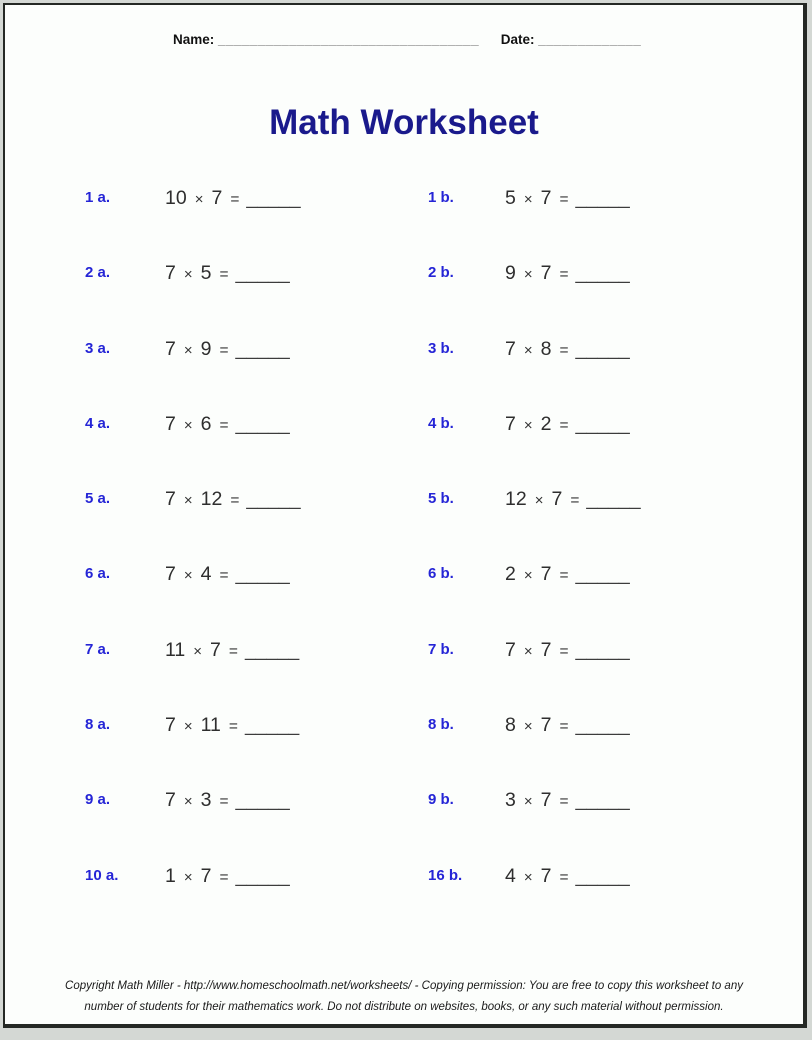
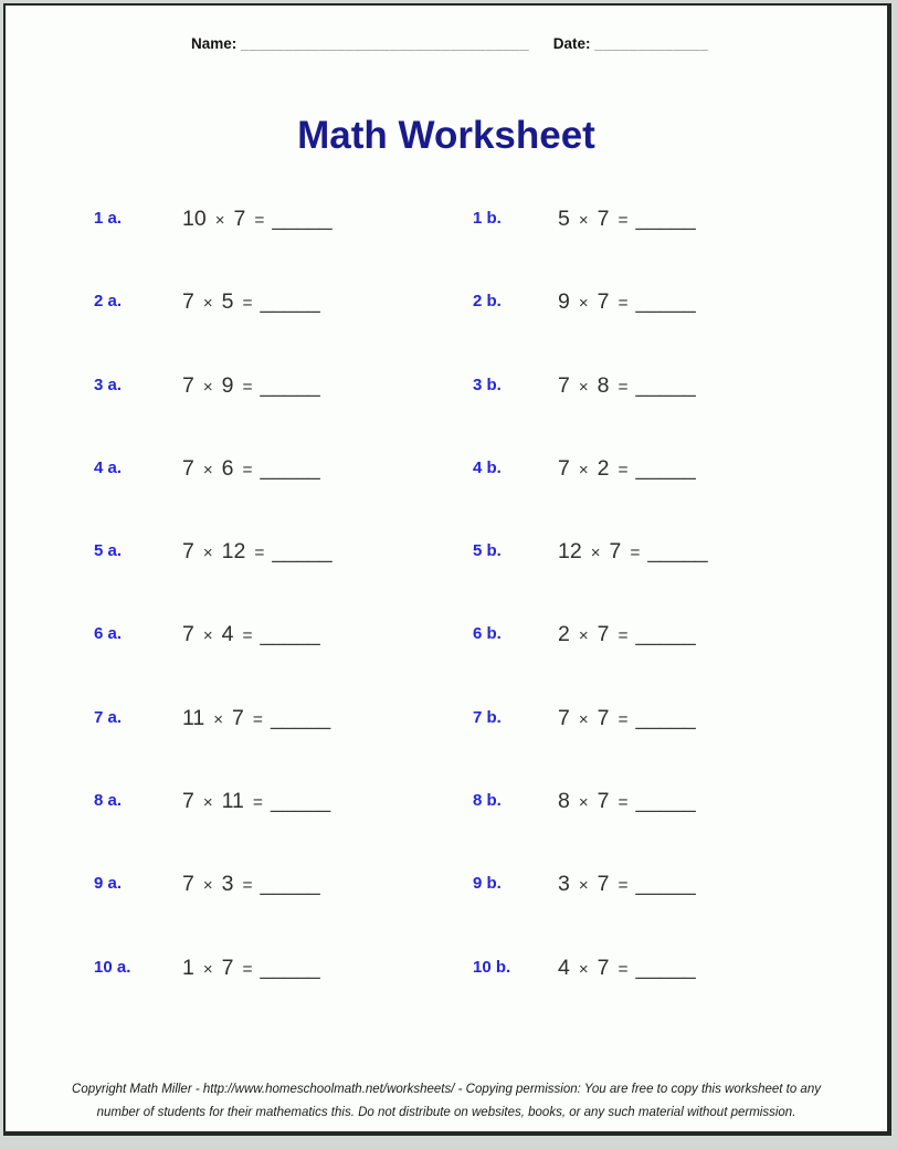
  Name: _________________________________ Date: _____________
  Math Worksheet
  1 a.
  10 × 7 = _____
  1 b.
  5 × 7 = _____
  2 a.
  7 × 5 = _____
  2 b.
  9 × 7 = _____
  3 a.
  7 × 9 = _____
  3 b.
  7 × 8 = _____
  4 a.
  7 × 6 = _____
  4 b.
  7 × 2 = _____
  5 a.
  7 × 12 = _____
  5 b.
  12 × 7 = _____
  6 a.
  7 × 4 = _____
  6 b.
  2 × 7 = _____
  7 a.
  11 × 7 = _____
  7 b.
  7 × 7 = _____
  8 a.
  7 × 11 = _____
  8 b.
  8 × 7 = _____
  9 a.
  7 × 3 = _____
  9 b.
  3 × 7 = _____
  10 a.
  1 × 7 = _____
- 16 b.
+ 10 b.
  4 × 7 = _____
  Copyright Math Miller - http://www.homeschoolmath.net/worksheets/ - Copying permission: You are free to copy this worksheet to any
- number of students for their mathematics work. Do not distribute on websites, books, or any such material without permission.
+ number of students for their mathematics this. Do not distribute on websites, books, or any such material without permission.
